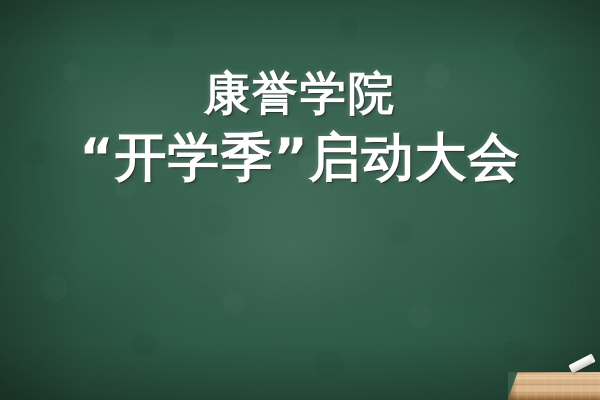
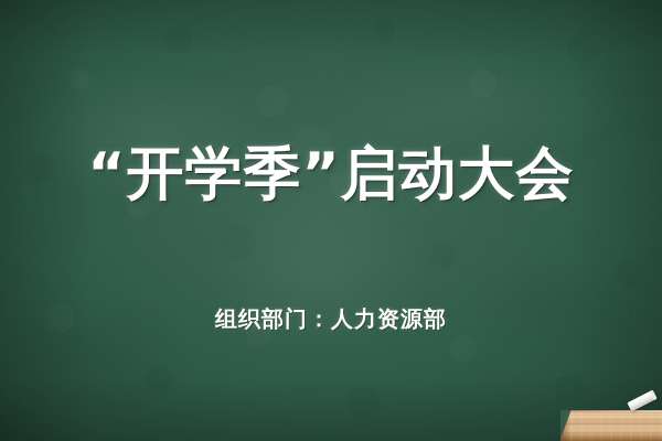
- 康誉学院
  “开学季”启动大会
+ 组织部门：人力资源部
